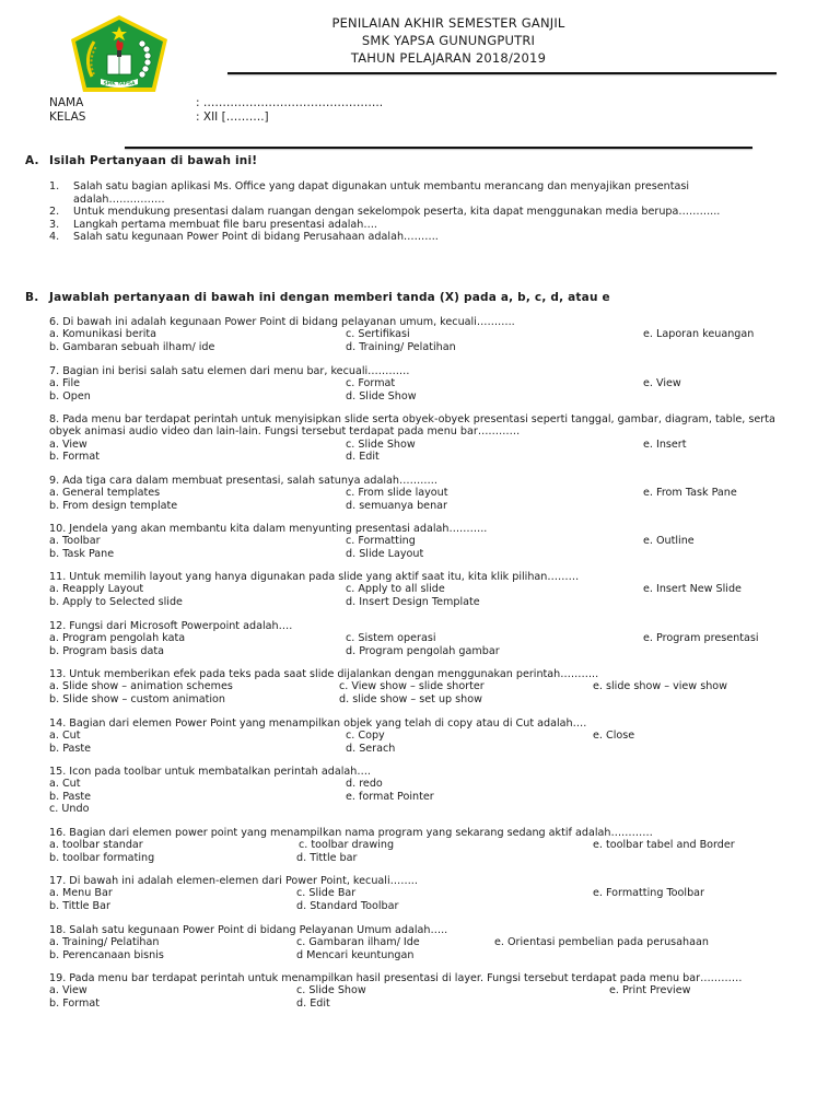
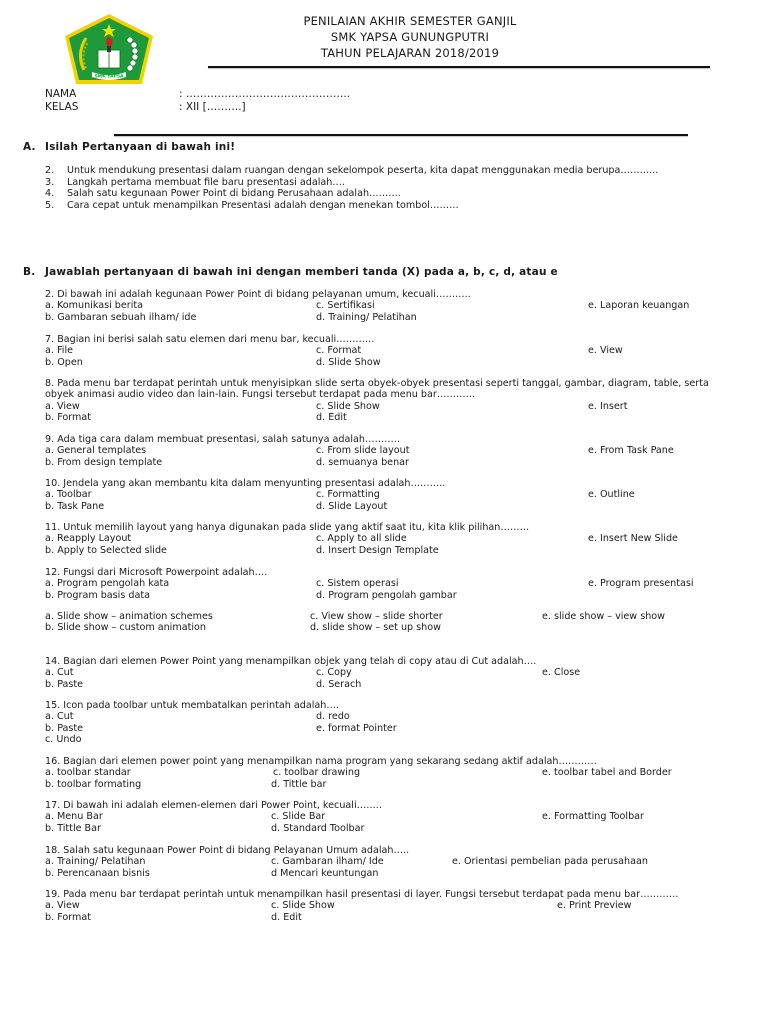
  PENILAIAN AKHIR SEMESTER GANJIL
  SMK YAPSA GUNUNGPUTRI
  TAHUN PELAJARAN 2018/2019
  NAMA
  : ………………………………………..
  KELAS
  : XII [……….]
  A. Isilah Pertanyaan di bawah ini!
- 1.
- Salah satu bagian aplikasi Ms. Office yang dapat digunakan untuk membantu merancang dan menyajikan presentasi adalah…………….
  2.
  Untuk mendukung presentasi dalam ruangan dengan sekelompok peserta, kita dapat menggunakan media berupa………...
  3.
  Langkah pertama membuat file baru presentasi adalah….
  4.
  Salah satu kegunaan Power Point di bidang Perusahaan adalah……….
+ 5.
+ Cara cepat untuk menampilkan Presentasi adalah dengan menekan tombol………
  B. Jawablah pertanyaan di bawah ini dengan memberi tanda (X) pada a, b, c, d, atau e
- 6. Di bawah ini adalah kegunaan Power Point di bidang pelayanan umum, kecuali………..
+ 2. Di bawah ini adalah kegunaan Power Point di bidang pelayanan umum, kecuali………..
  a. Komunikasi berita
  b. Gambaran sebuah ilham/ ide
  c. Sertifikasi
  d. Training/ Pelatihan
  e. Laporan keuangan
  7. Bagian ini berisi salah satu elemen dari menu bar, kecuali…………
  a. File
  b. Open
  c. Format
  d. Slide Show
  e. View
  8. Pada menu bar terdapat perintah untuk menyisipkan slide serta obyek-obyek presentasi seperti tanggal, gambar, diagram, table, serta obyek animasi audio video dan lain-lain. Fungsi tersebut terdapat pada menu bar…………
  a. View
  b. Format
  c. Slide Show
  d. Edit
  e. Insert
  9. Ada tiga cara dalam membuat presentasi, salah satunya adalah………..
  a. General templates
  b. From design template
  c. From slide layout
  d. semuanya benar
  e. From Task Pane
  10. Jendela yang akan membantu kita dalam menyunting presentasi adalah………..
  a. Toolbar
  b. Task Pane
  c. Formatting
  d. Slide Layout
  e. Outline
  11. Untuk memilih layout yang hanya digunakan pada slide yang aktif saat itu, kita klik pilihan………
  a. Reapply Layout
  b. Apply to Selected slide
  c. Apply to all slide
  d. Insert Design Template
  e. Insert New Slide
  12. Fungsi dari Microsoft Powerpoint adalah….
  a. Program pengolah kata
  b. Program basis data
  c. Sistem operasi
  d. Program pengolah gambar
  e. Program presentasi
- 13. Untuk memberikan efek pada teks pada saat slide dijalankan dengan menggunakan perintah………..
  a. Slide show – animation schemes
  b. Slide show – custom animation
  c. View show – slide shorter
  d. slide show – set up show
  e. slide show – view show
  14. Bagian dari elemen Power Point yang menampilkan objek yang telah di copy atau di Cut adalah….
  a. Cut
  b. Paste
  c. Copy
  d. Serach
  e. Close
  15. Icon pada toolbar untuk membatalkan perintah adalah….
  a. Cut
  b. Paste
  c. Undo
  d. redo
  e. format Pointer
  16. Bagian dari elemen power point yang menampilkan nama program yang sekarang sedang aktif adalah…………
  a. toolbar standar
  b. toolbar formating
  c. toolbar drawing
  d. Tittle bar
  e. toolbar tabel and Border
  17. Di bawah ini adalah elemen-elemen dari Power Point, kecuali……..
  a. Menu Bar
  b. Tittle Bar
  c. Slide Bar
  d. Standard Toolbar
  e. Formatting Toolbar
  18. Salah satu kegunaan Power Point di bidang Pelayanan Umum adalah…..
  a. Training/ Pelatihan
  b. Perencanaan bisnis
  c. Gambaran ilham/ Ide
  d Mencari keuntungan
  e. Orientasi pembelian pada perusahaan
  19. Pada menu bar terdapat perintah untuk menampilkan hasil presentasi di layer. Fungsi tersebut terdapat pada menu bar…………
  a. View
  b. Format
  c. Slide Show
  d. Edit
  e. Print Preview
